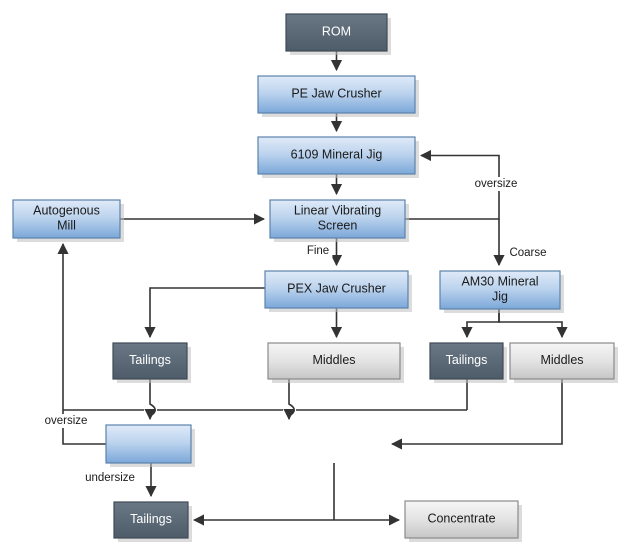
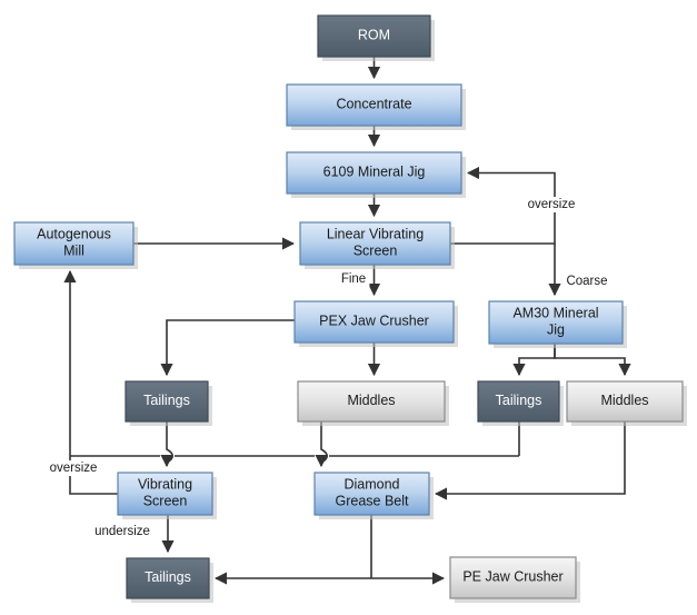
  ROM
- PE Jaw Crusher
+ Concentrate
  6109 Mineral Jig
  Autogenous Mill
  Linear Vibrating Screen
  PEX Jaw Crusher
  AM30 Mineral Jig
  Tailings
  Middles
  Tailings
  Middles
+ Vibrating Screen
+ Diamond Grease Belt
  Tailings
- Concentrate
+ PE Jaw Crusher
  oversize
  Fine
  Coarse
  oversize
  undersize
